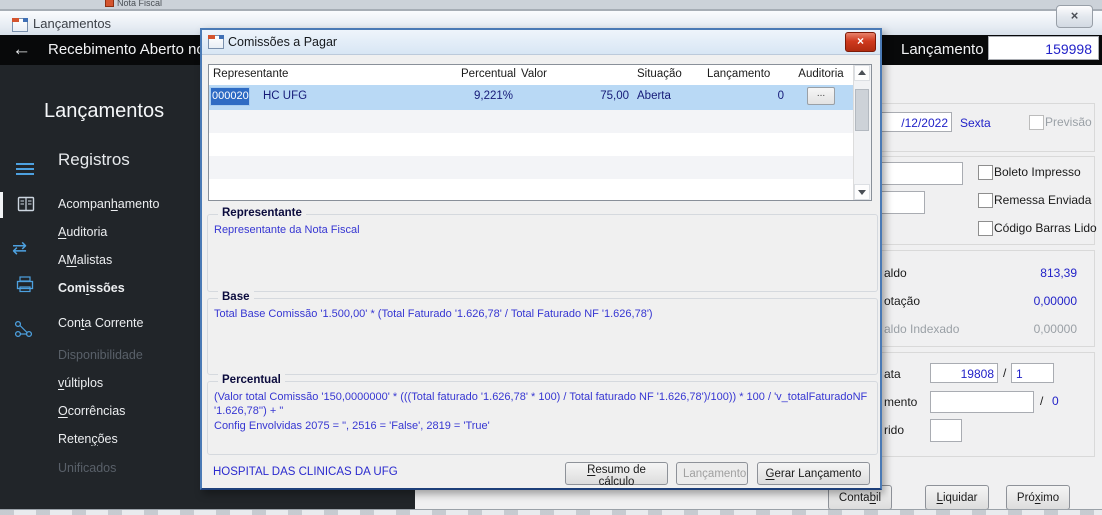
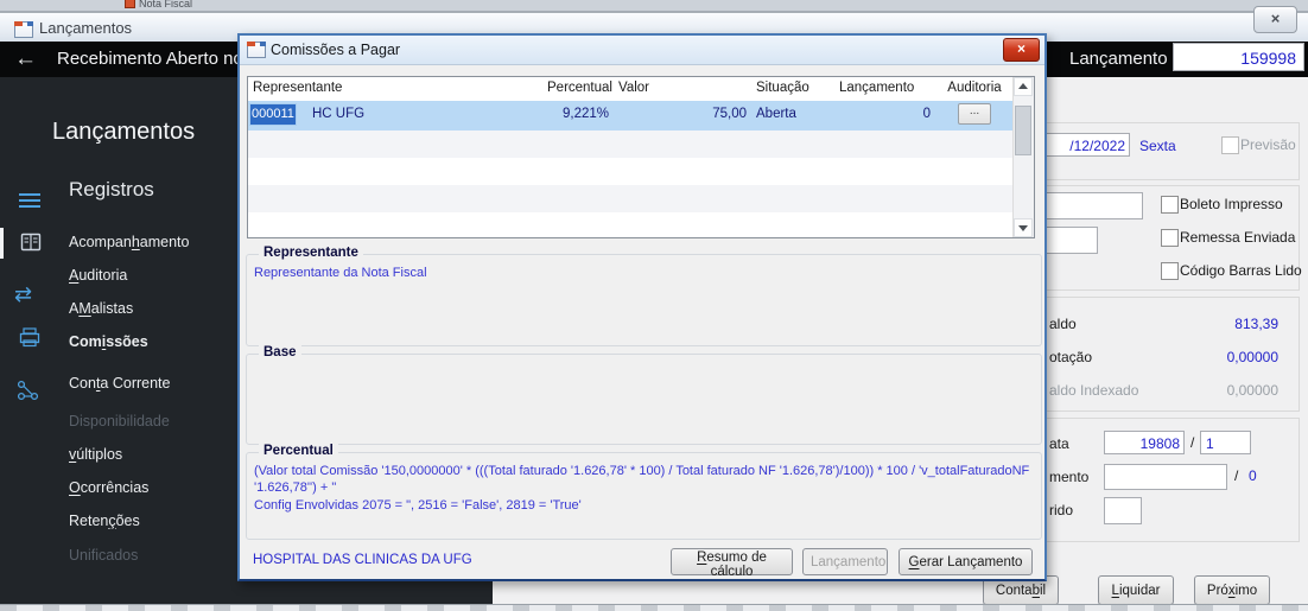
  Nota Fiscal
  Lançamentos
  ×
  ←
  Recebimento Aberto n
  Lançamentos
  Registros
  ⇄
  Acompanhamento
  Auditoria
  AMalistas
  Comissões
  Conta Corrente
  Disponibilidade
  vúltiplos
  Ocorrências
  Retenções
  Unificados
  Lançamento
  159998
  /12/2022
  Sexta
  Previsão
  Boleto Impresso
  Remessa Enviada
  Código Barras Lido
  aldo
  813,39
  otação
  0,00000
  aldo Indexado
  0,00000
  ata
  19808
  /
  1
  mento
  /
  0
  rido
  Contabil
  Liquidar
  Próximo
  Comissões a Pagar
  ×
  Representante
  Percentual
  Valor
  Situação
  Lançamento
  Auditoria
- 000020
+ 000011
  HC UFG
  9,221%
  75,00
  Aberta
  0
  ...
  Representante
  Representante da Nota Fiscal
  Base
- Total Base Comissão '1.500,00' * (Total Faturado '1.626,78' / Total Faturado NF '1.626,78')
  Percentual
  (Valor total Comissão '150,0000000' * (((Total faturado '1.626,78' * 100) / Total faturado NF '1.626,78')/100)) * 100 / 'v_totalFaturadoNF '1.626,78'') + "
  Config Envolvidas 2075 = ", 2516 = 'False', 2819 = 'True'
  HOSPITAL DAS CLINICAS DA UFG
  Resumo de cálculo
  Lançamento
  Gerar Lançamento
